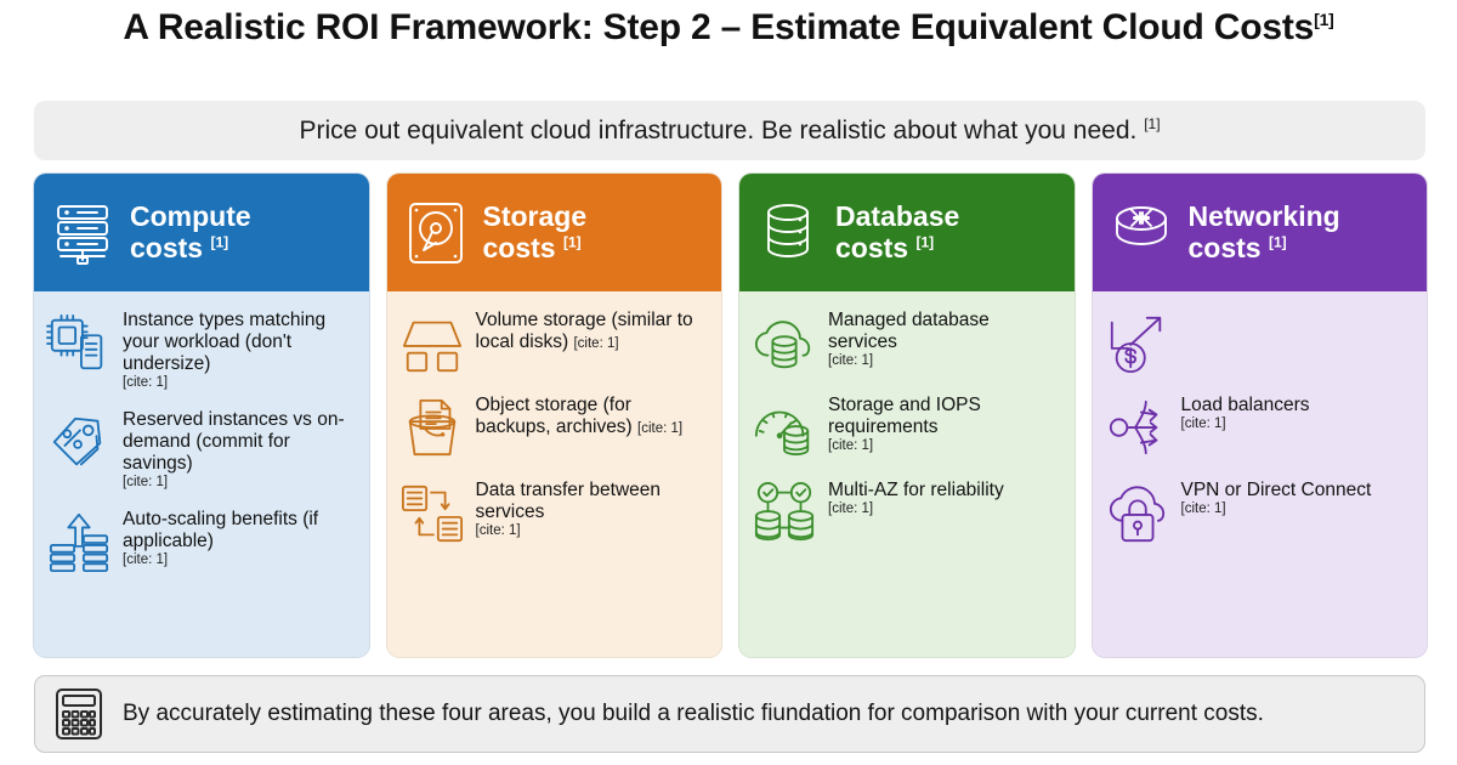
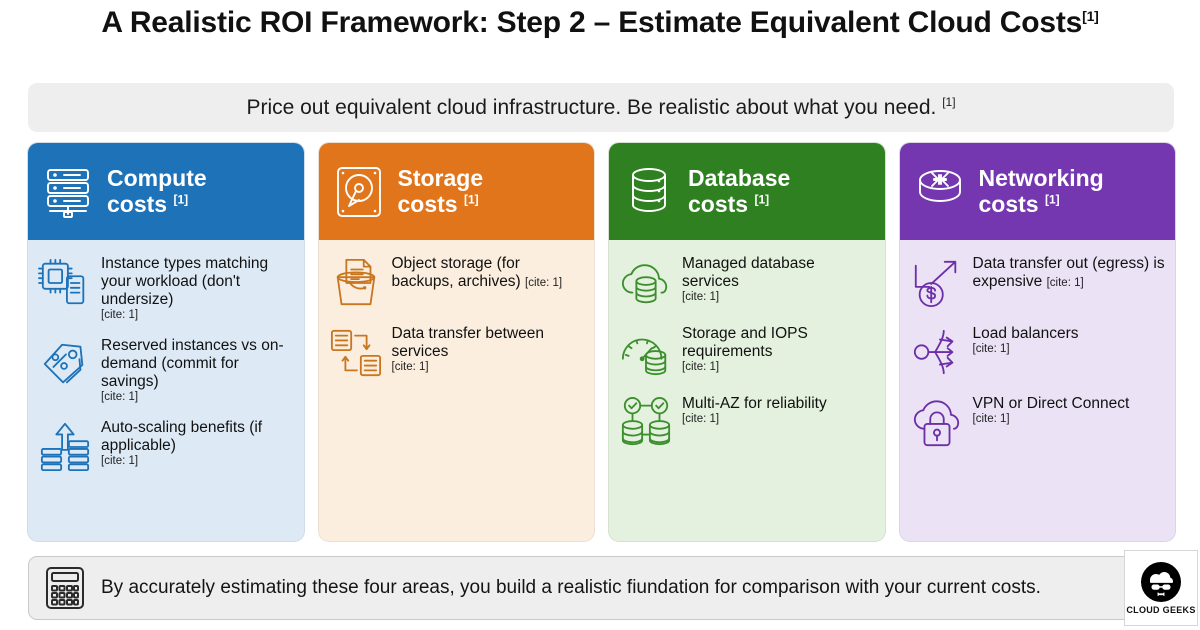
  A Realistic ROI Framework: Step 2 – Estimate Equivalent Cloud Costs[1]
  Price out equivalent cloud infrastructure. Be realistic about what you need. [1]
  Compute
  costs [1]
  Instance types matching your workload (don't undersize)
  [cite: 1]
  Reserved instances vs on-demand (commit for savings)
  [cite: 1]
  Auto-scaling benefits (if applicable)
  [cite: 1]
  Storage
  costs [1]
- Volume storage (similar to local disks) [cite: 1]
  Object storage (for backups, archives) [cite: 1]
  Data transfer between services
  [cite: 1]
  Database
  costs [1]
  Managed database services
  [cite: 1]
  Storage and IOPS requirements
  [cite: 1]
  Multi-AZ for reliability
  [cite: 1]
  Networking
  costs [1]
+ Data transfer out (egress) is expensive [cite: 1]
  Load balancers
  [cite: 1]
  VPN or Direct Connect
  [cite: 1]
  By accurately estimating these four areas, you build a realistic fiundation for comparison with your current costs.
+ CLOUD GEEKS
